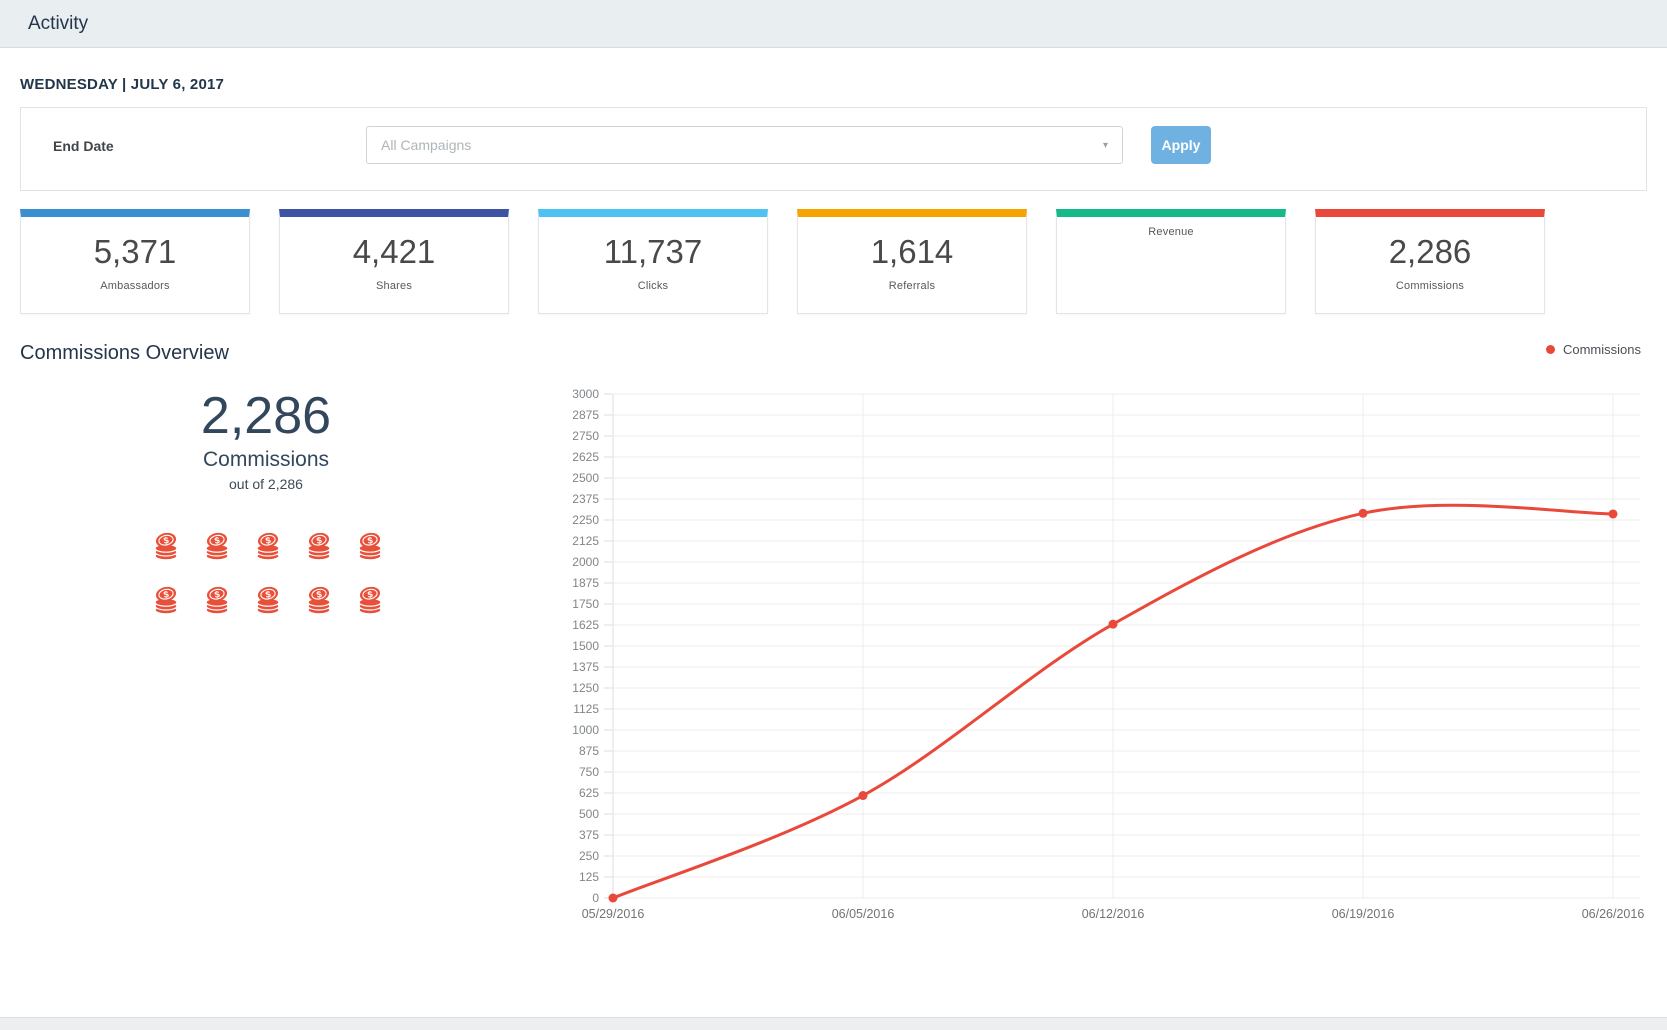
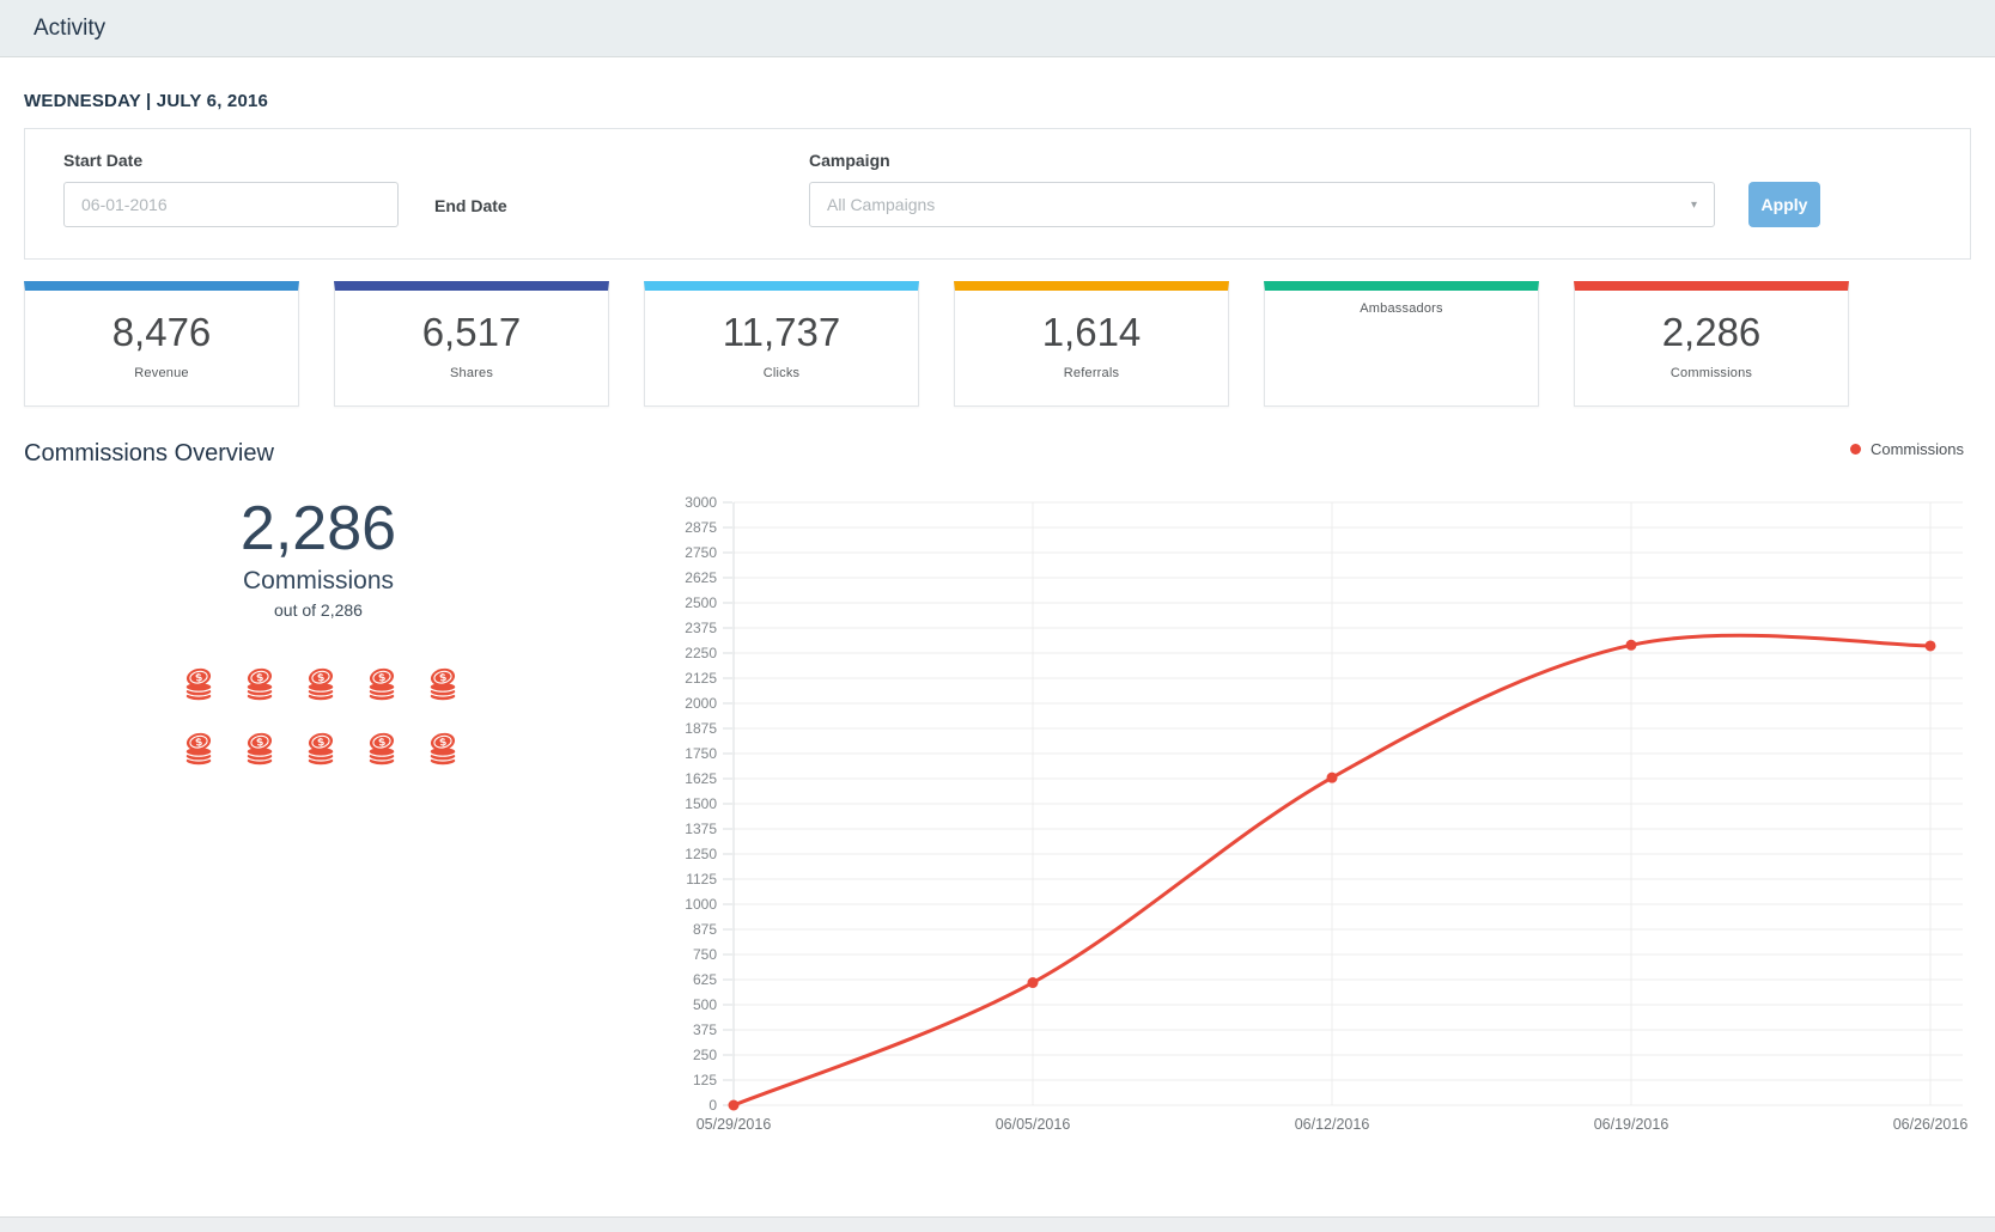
  Activity
- WEDNESDAY | JULY 6, 2017
+ WEDNESDAY | JULY 6, 2016
+ Start Date
+ 06-01-2016
  End Date
+ Campaign
  All Campaigns
  ▾
  Apply
- 5,371
+ 8,476
- Ambassadors
+ Revenue
- 4,421
+ 6,517
  Shares
  11,737
  Clicks
  1,614
  Referrals
- Revenue
+ Ambassadors
  2,286
  Commissions
  Commissions Overview
  2,286
  Commissions
  out of 2,286
  Commissions
  3000
  2875
  2750
  2625
  2500
  2375
  2250
  2125
  2000
  1875
  1750
  1625
  1500
  1375
  1250
  1125
  1000
  875
  750
  625
  500
  375
  250
  125
  0
  05/29/2016
  06/05/2016
  06/12/2016
  06/19/2016
  06/26/2016
